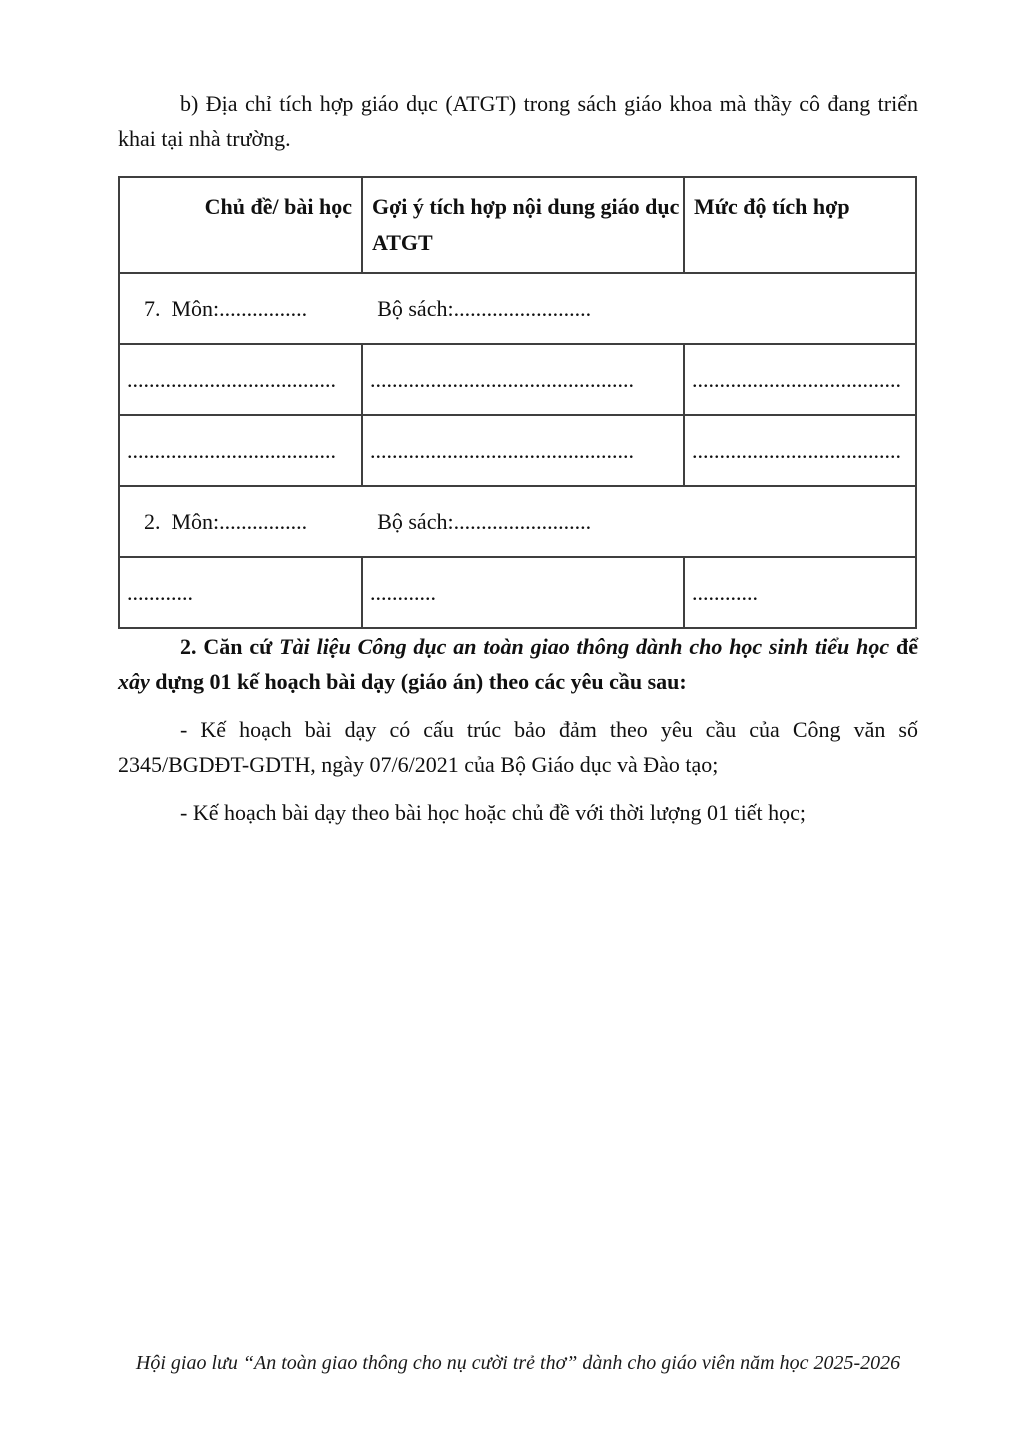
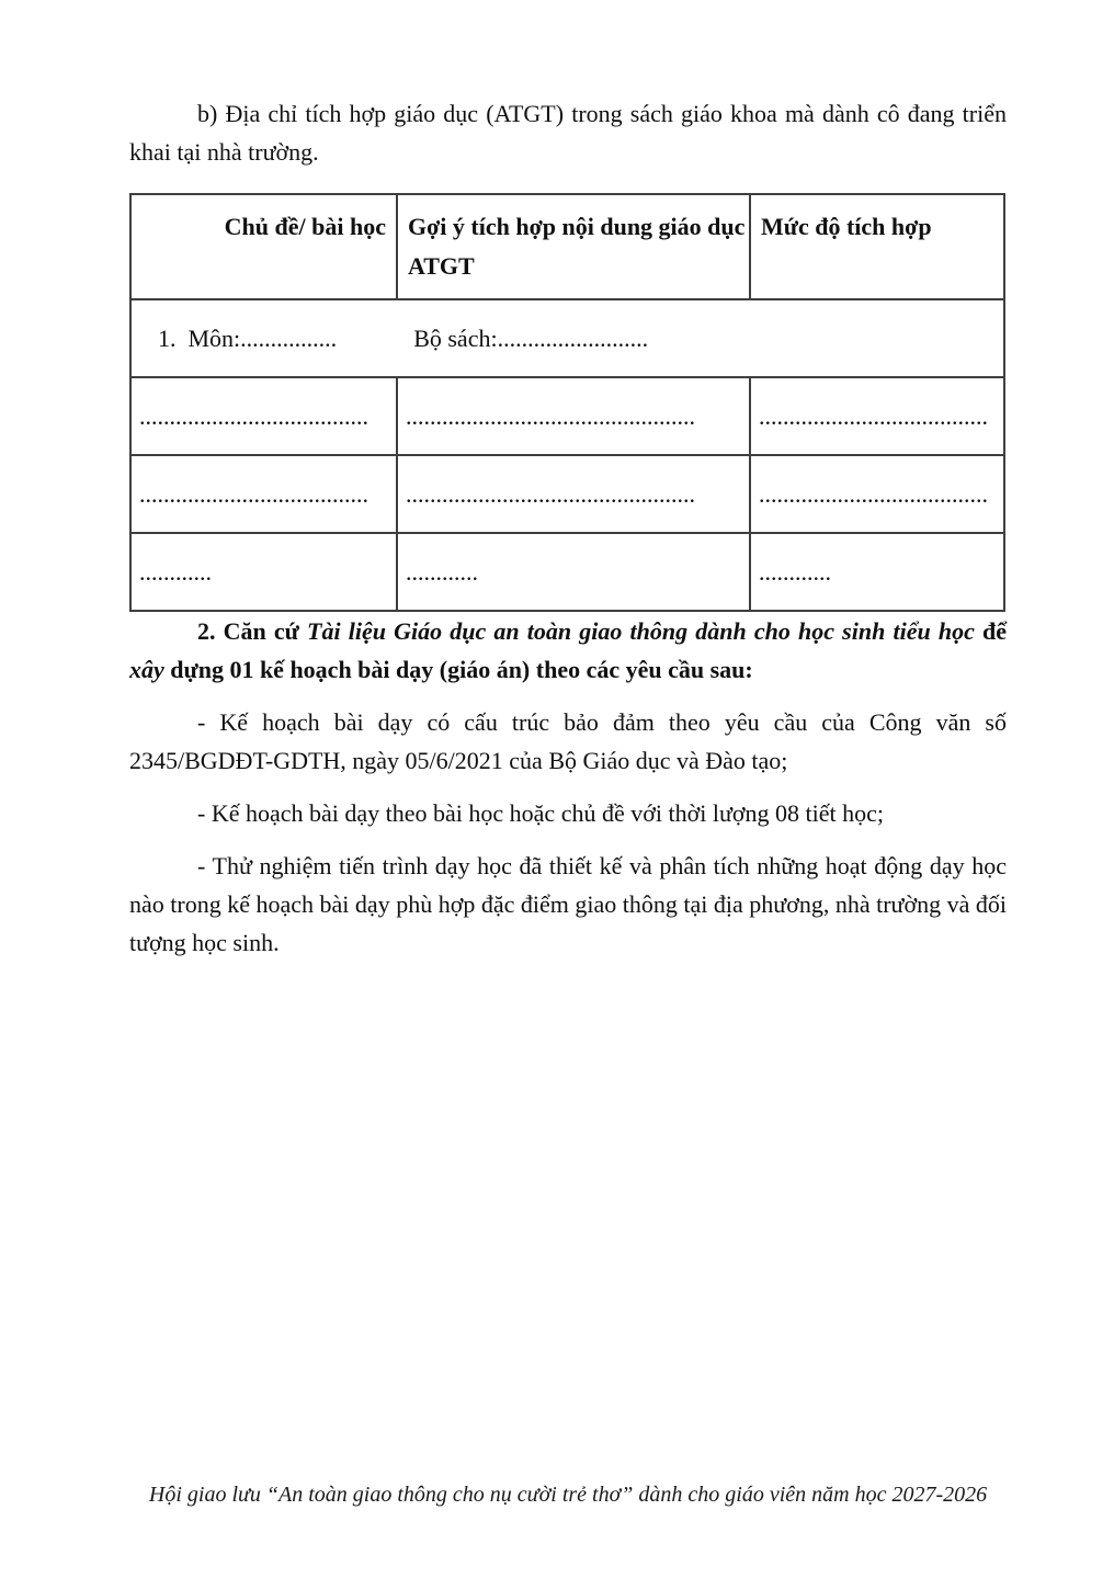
- b) Địa chỉ tích hợp giáo dục (ATGT) trong sách giáo khoa mà thầy cô đang triển khai tại nhà trường.
+ b) Địa chỉ tích hợp giáo dục (ATGT) trong sách giáo khoa mà dành cô đang triển khai tại nhà trường.
  Chủ đề/ bài học	Gợi ý tích hợp nội dung giáo dục ATGT	Mức độ tích hợp
- 7. Môn:................ Bộ sách:.........................
+ 1. Môn:................ Bộ sách:.........................
  ......................................	................................................	......................................
  ......................................	................................................	......................................
- 2. Môn:................ Bộ sách:.........................
  ............	............	............
- 2. Căn cứ Tài liệu Công dục an toàn giao thông dành cho học sinh tiểu học để xây dựng 01 kế hoạch bài dạy (giáo án) theo các yêu cầu sau:
+ 2. Căn cứ Tài liệu Giáo dục an toàn giao thông dành cho học sinh tiểu học để xây dựng 01 kế hoạch bài dạy (giáo án) theo các yêu cầu sau:
- - Kế hoạch bài dạy có cấu trúc bảo đảm theo yêu cầu của Công văn số 2345/BGDĐT-GDTH, ngày 07/6/2021 của Bộ Giáo dục và Đào tạo;
+ - Kế hoạch bài dạy có cấu trúc bảo đảm theo yêu cầu của Công văn số 2345/BGDĐT-GDTH, ngày 05/6/2021 của Bộ Giáo dục và Đào tạo;
- - Kế hoạch bài dạy theo bài học hoặc chủ đề với thời lượng 01 tiết học;
+ - Kế hoạch bài dạy theo bài học hoặc chủ đề với thời lượng 08 tiết học;
+ - Thử nghiệm tiến trình dạy học đã thiết kế và phân tích những hoạt động dạy học nào trong kế hoạch bài dạy phù hợp đặc điểm giao thông tại địa phương, nhà trường và đối tượng học sinh.
- Hội giao lưu “An toàn giao thông cho nụ cười trẻ thơ” dành cho giáo viên năm học 2025-2026
+ Hội giao lưu “An toàn giao thông cho nụ cười trẻ thơ” dành cho giáo viên năm học 2027-2026
